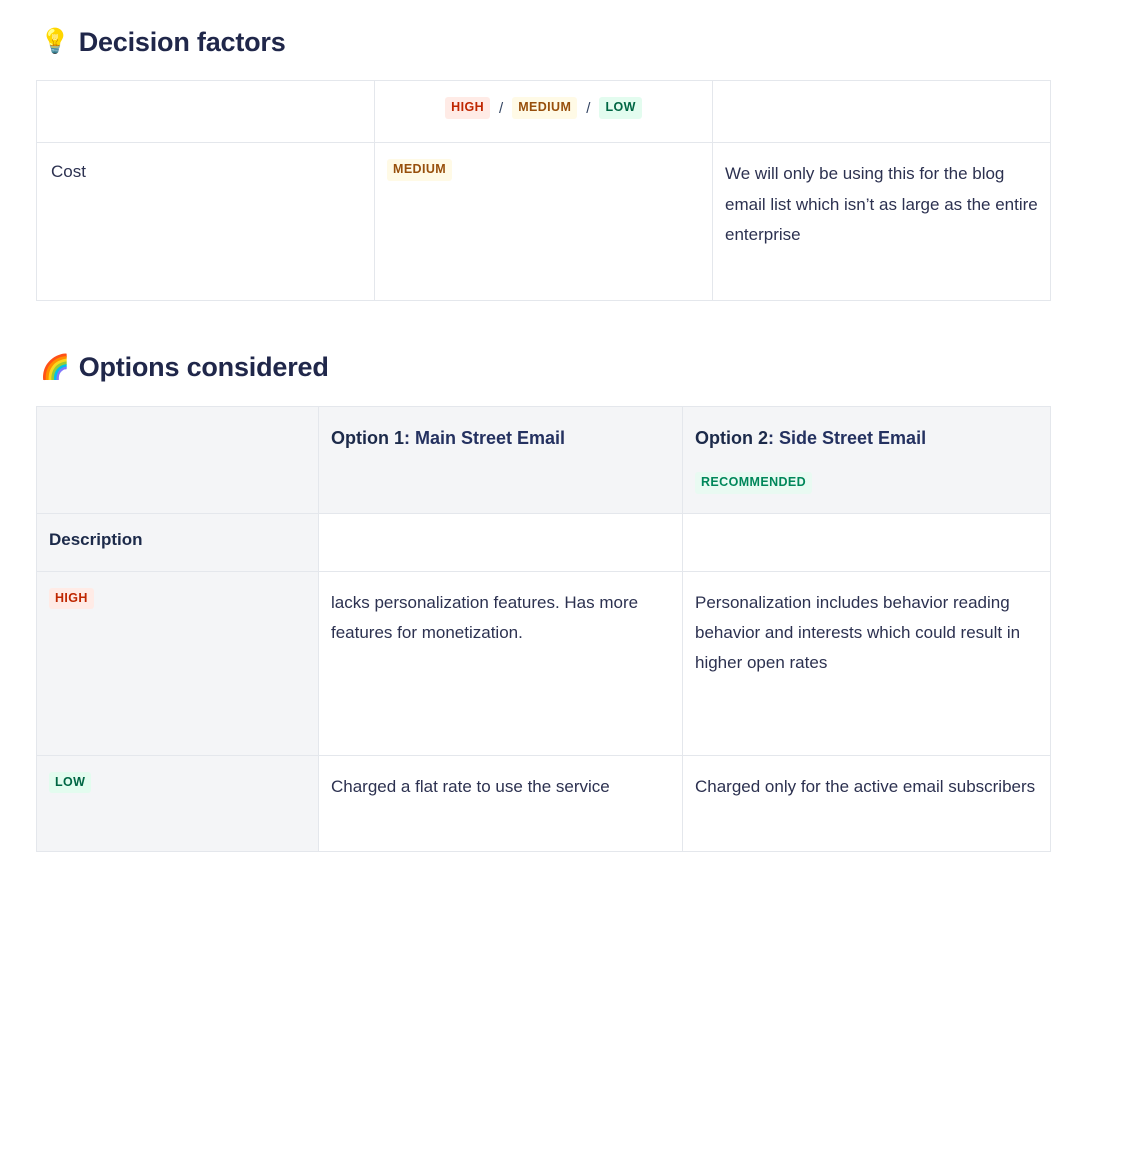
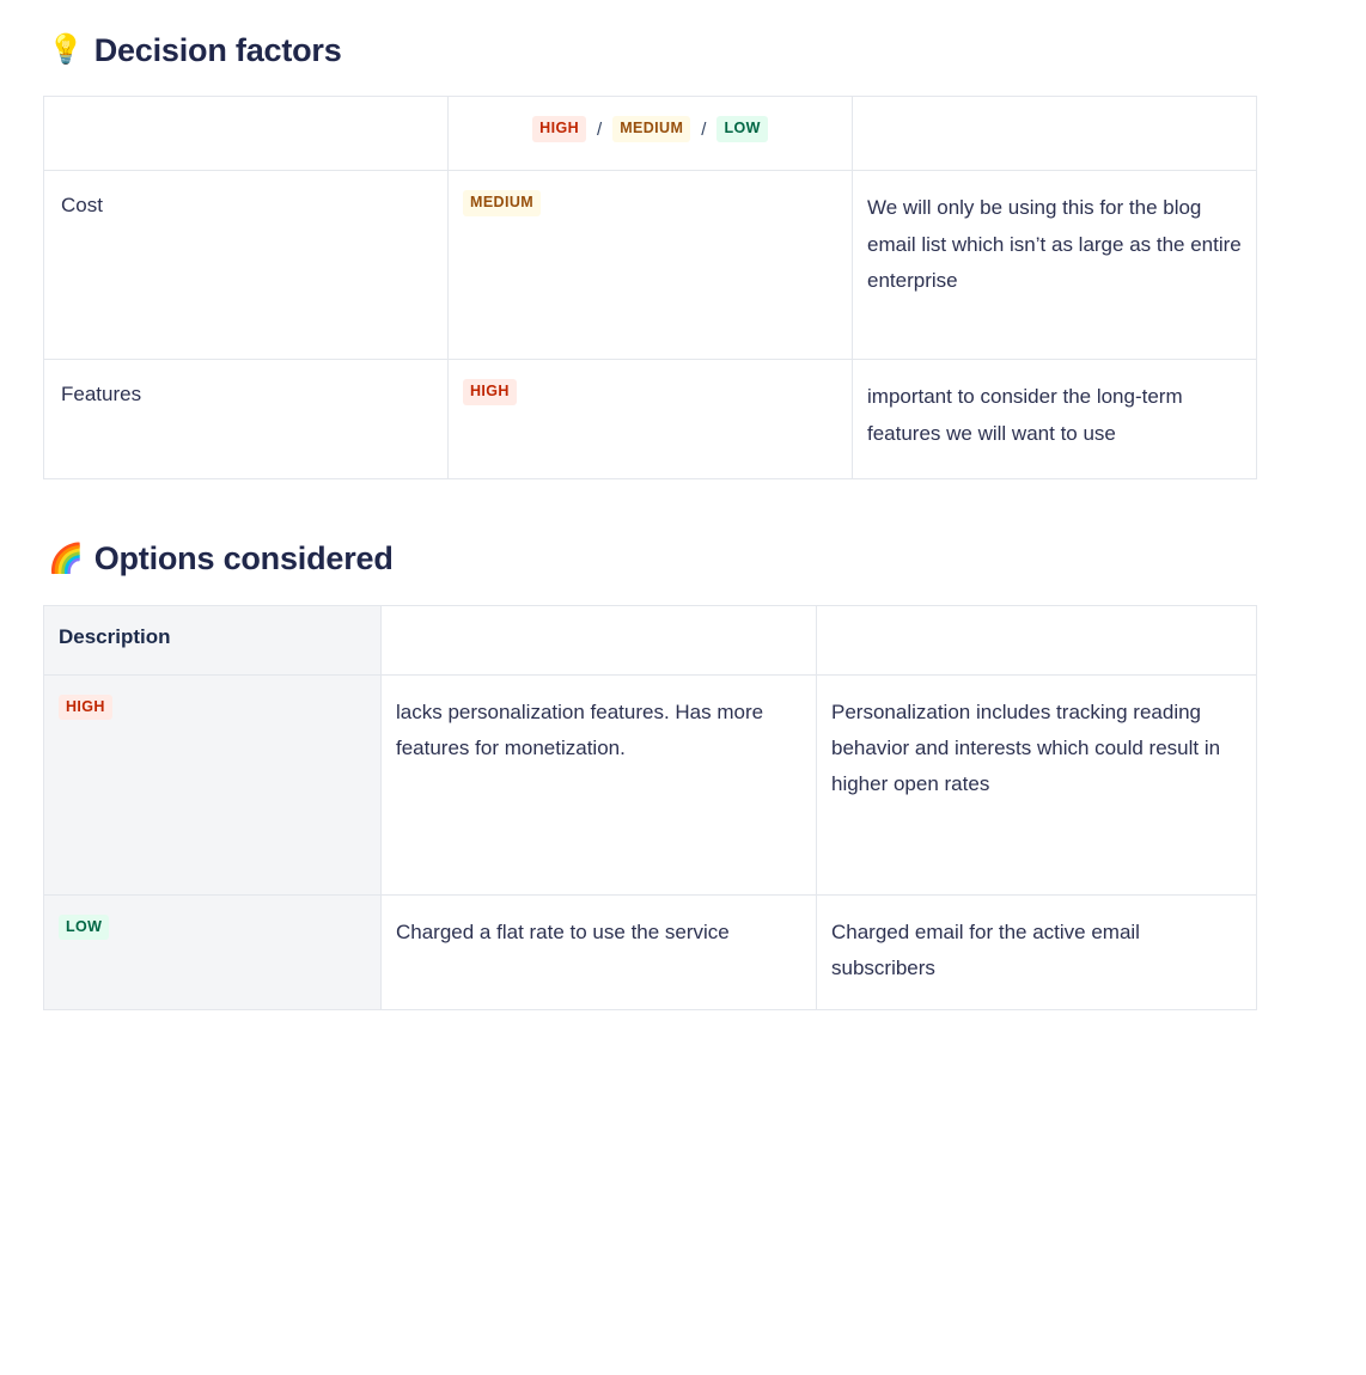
  💡
  Decision factors
  	HIGH / MEDIUM / LOW
  Cost	MEDIUM	We will only be using this for the blog email list which isn’t as large as the entire enterprise
+ Features	HIGH	important to consider the long-term features we will want to use
  🌈
  Options considered
- 	Option 1: Main Street Email	Option 2: Side Street Email RECOMMENDED
  Description
- HIGH	lacks personalization features. Has more features for monetization.	Personalization includes behavior reading behavior and interests which could result in higher open rates
+ HIGH	lacks personalization features. Has more features for monetization.	Personalization includes tracking reading behavior and interests which could result in higher open rates
- LOW	Charged a flat rate to use the service	Charged only for the active email subscribers
+ LOW	Charged a flat rate to use the service	Charged email for the active email subscribers
